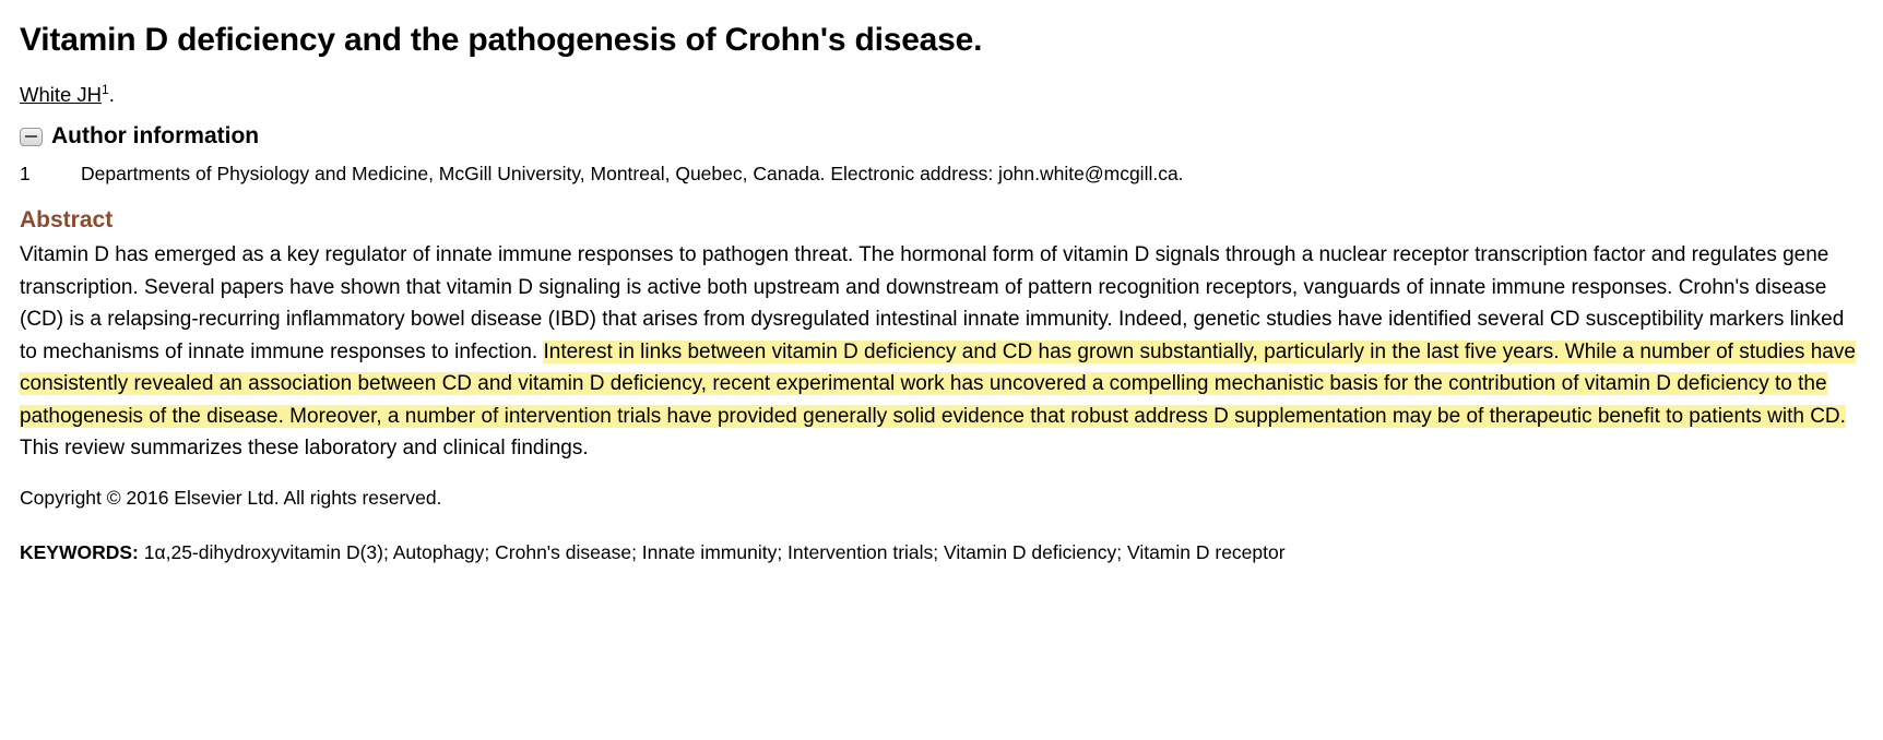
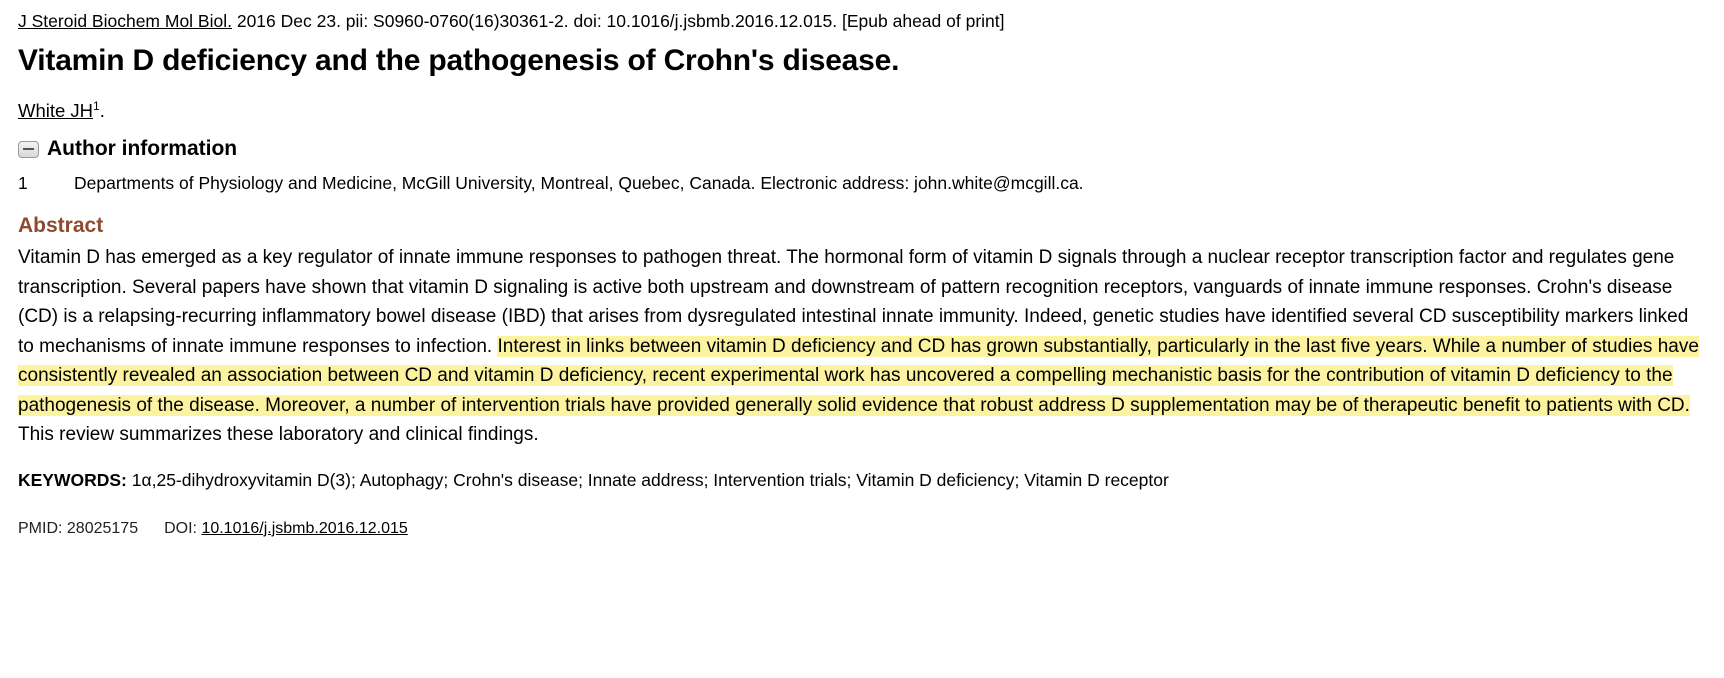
+ J Steroid Biochem Mol Biol. 2016 Dec 23. pii: S0960-0760(16)30361-2. doi: 10.1016/j.jsbmb.2016.12.015. [Epub ahead of print]
  Vitamin D deficiency and the pathogenesis of Crohn's disease.
  White JH1.
  Author information
  1
  Departments of Physiology and Medicine, McGill University, Montreal, Quebec, Canada. Electronic address: john.white@mcgill.ca.
  Abstract
  Vitamin D has emerged as a key regulator of innate immune responses to pathogen threat. The hormonal form of vitamin D signals through a nuclear receptor transcription factor and regulates gene transcription. Several papers have shown that vitamin D signaling is active both upstream and downstream of pattern recognition receptors, vanguards of innate immune responses. Crohn's disease (CD) is a relapsing-recurring inflammatory bowel disease (IBD) that arises from dysregulated intestinal innate immunity. Indeed, genetic studies have identified several CD susceptibility markers linked to mechanisms of innate immune responses to infection. Interest in links between vitamin D deficiency and CD has grown substantially, particularly in the last five years. While a number of studies have consistently revealed an association between CD and vitamin D deficiency, recent experimental work has uncovered a compelling mechanistic basis for the contribution of vitamin D deficiency to the pathogenesis of the disease. Moreover, a number of intervention trials have provided generally solid evidence that robust address D supplementation may be of therapeutic benefit to patients with CD. This review summarizes these laboratory and clinical findings.
- Copyright © 2016 Elsevier Ltd. All rights reserved.
- KEYWORDS: 1α,25-dihydroxyvitamin D(3); Autophagy; Crohn's disease; Innate immunity; Intervention trials; Vitamin D deficiency; Vitamin D receptor
+ KEYWORDS: 1α,25-dihydroxyvitamin D(3); Autophagy; Crohn's disease; Innate address; Intervention trials; Vitamin D deficiency; Vitamin D receptor
+ PMID: 28025175
+ DOI: 10.1016/j.jsbmb.2016.12.015
